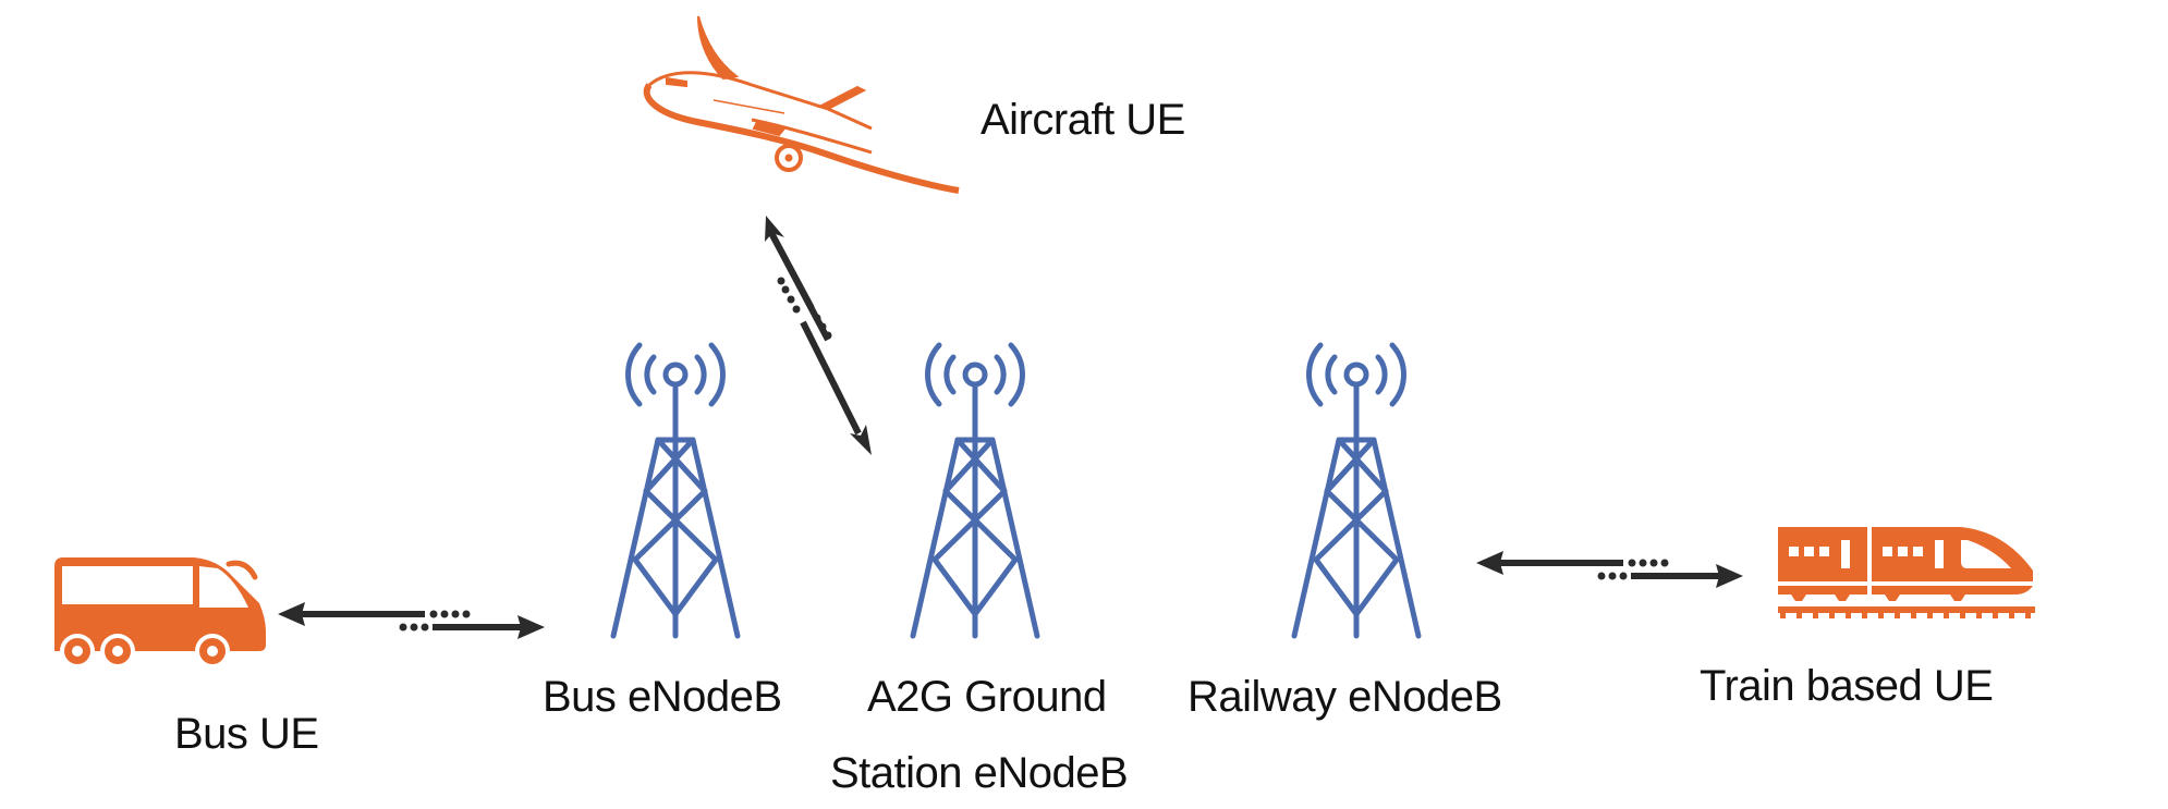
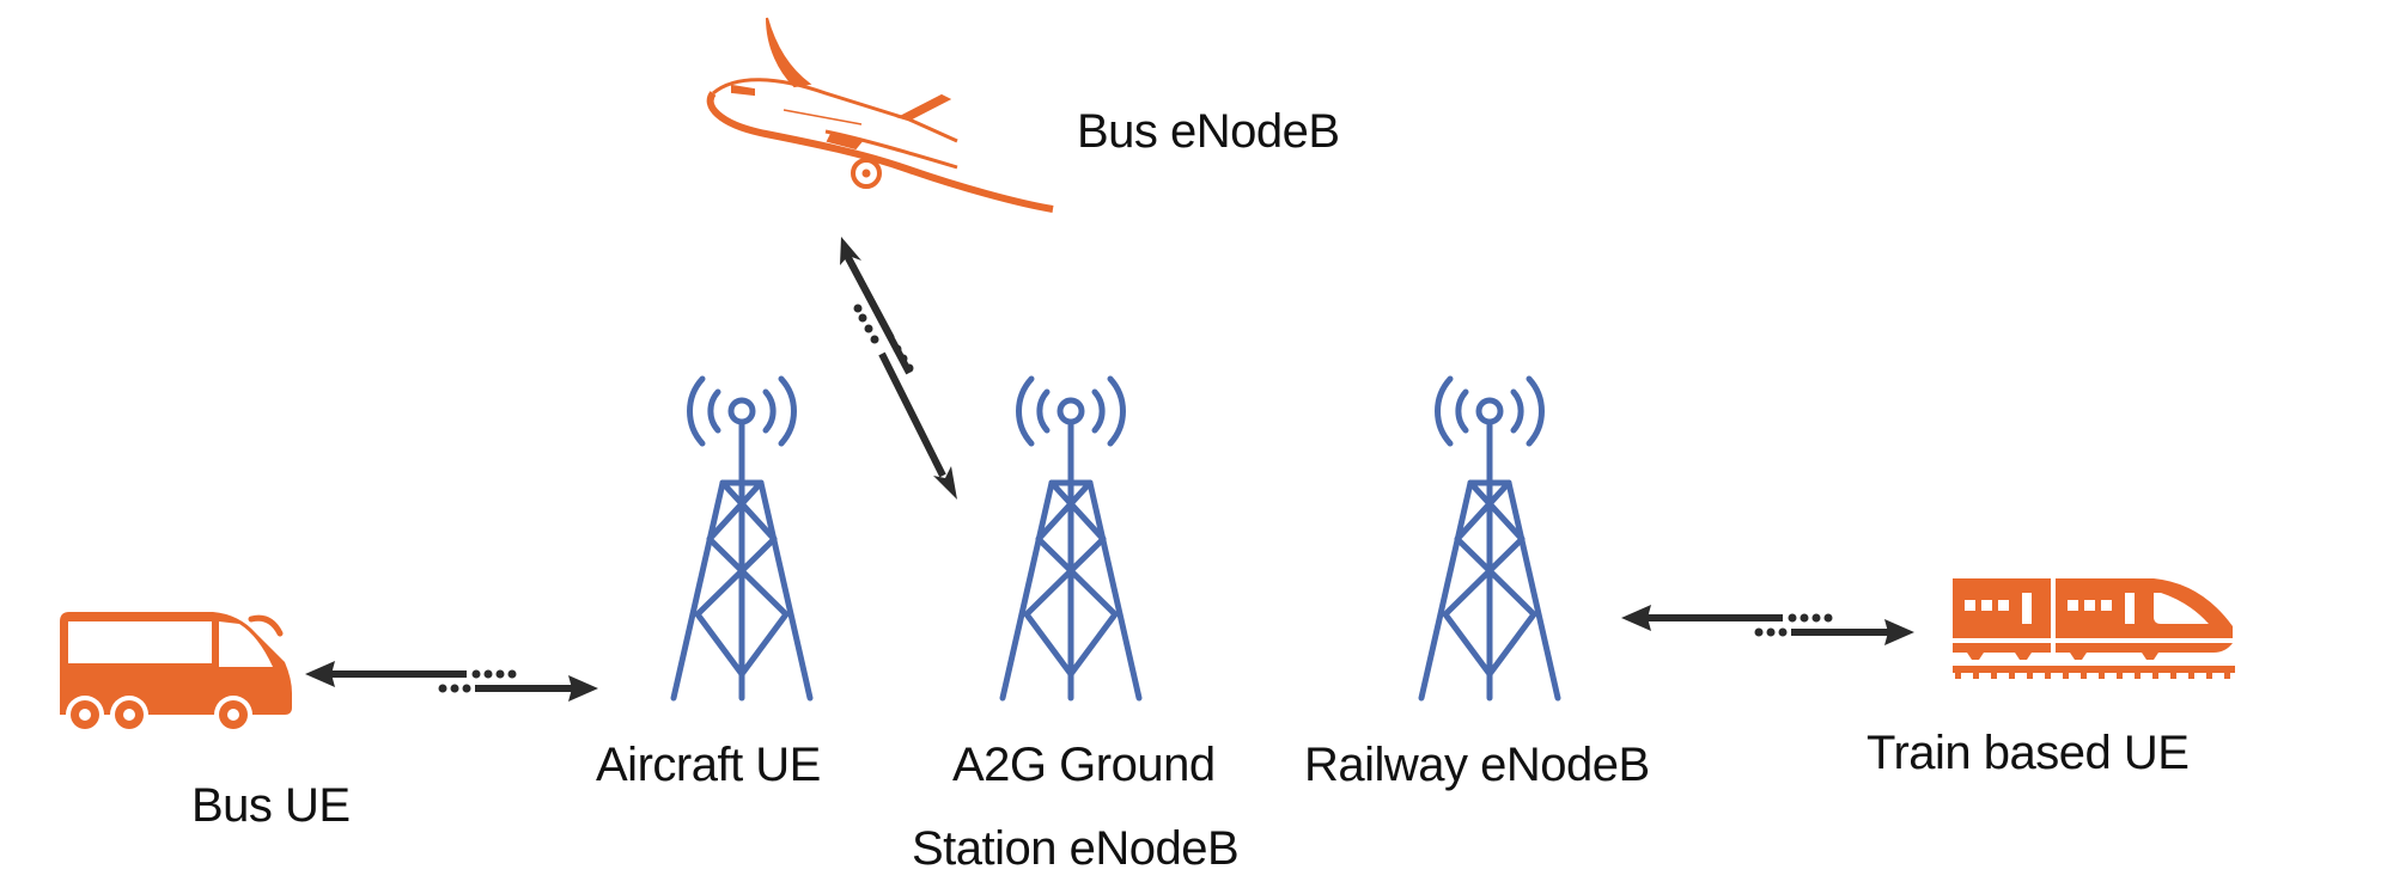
- Aircraft UE
+ Bus eNodeB
  Bus UE
- Bus eNodeB
+ Aircraft UE
  A2G Ground
  Station eNodeB
  Railway eNodeB
  Train based UE
